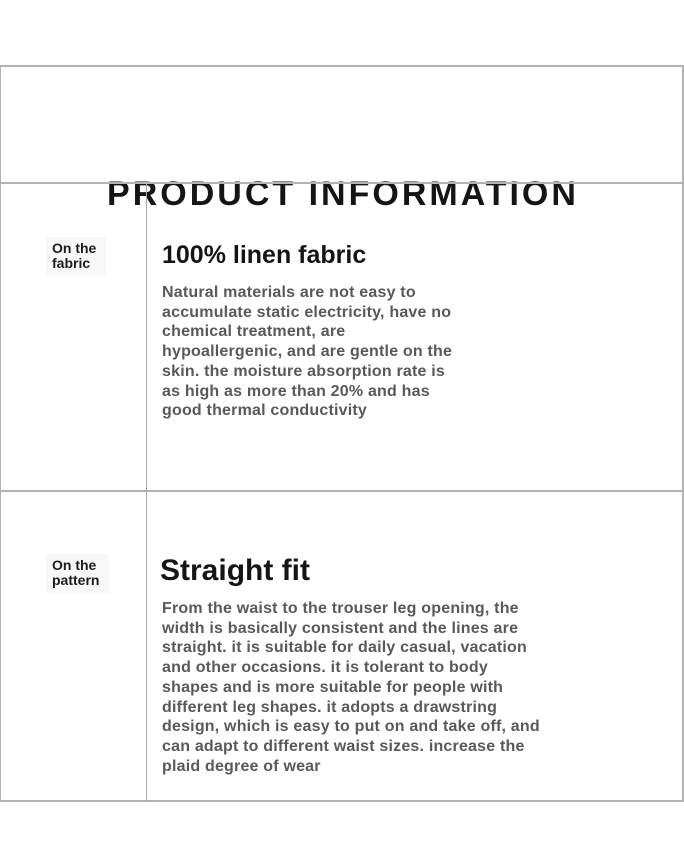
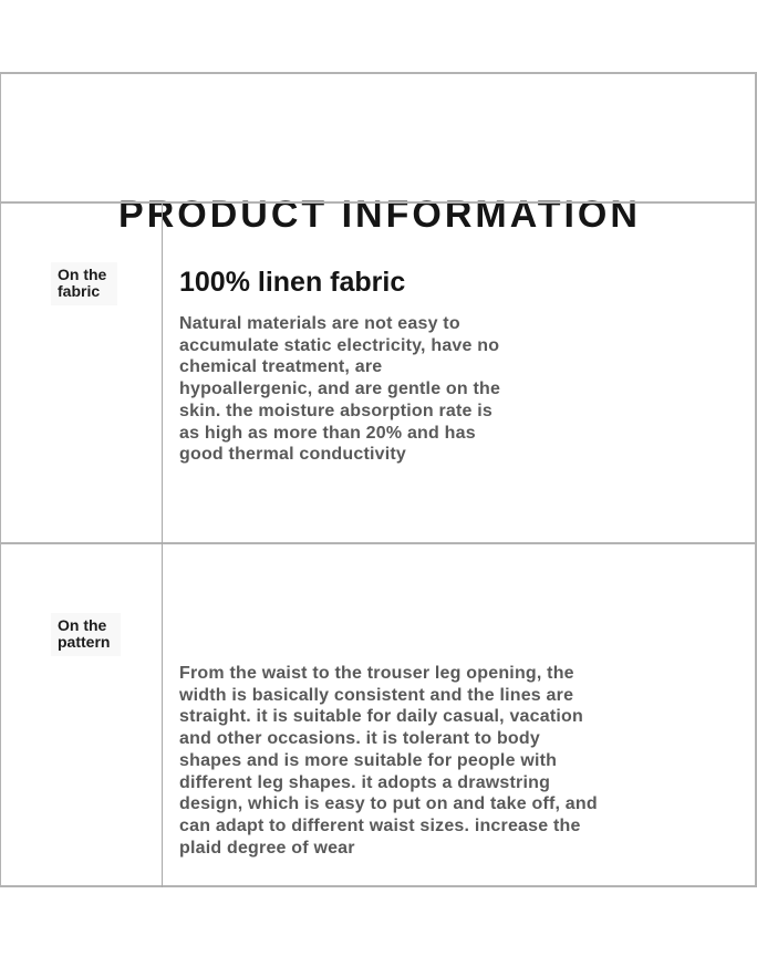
  PODUCT INFORMATION
  On the
  fabric
  100% linen fabric
  Natural materials are not easy to
  accumulate static electricity, have no
  chemical treatment, are
  hypoallergenic, and are gentle on the
  skin. the moisture absorption rate is
  as high as more than 20% and has
  good thermal conductivity
  On the
  pattern
- Straight fit
  From the waist to the trouser leg opening, the
  width is basically consistent and the lines are
  straight. it is suitable for daily casual, vacation
  and other occasions. it is tolerant to body
  shapes and is more suitable for people with
  different leg shapes. it adopts a drawstring
  design, which is easy to put on and take off, and
  can adapt to different waist sizes. increase the
  plaid degree of wear
